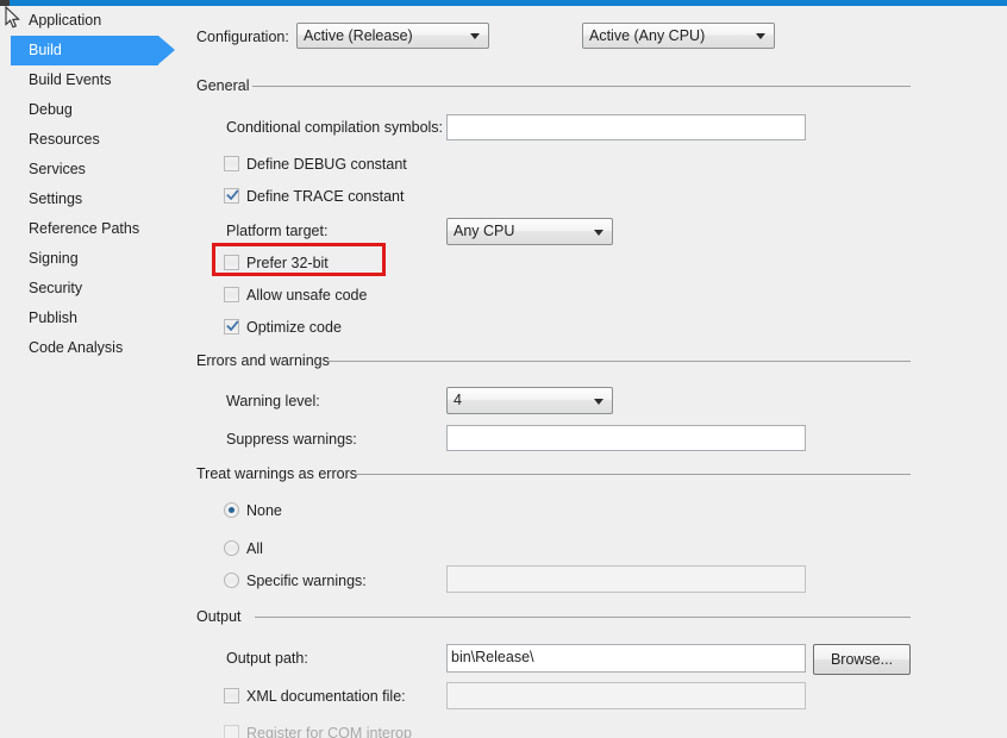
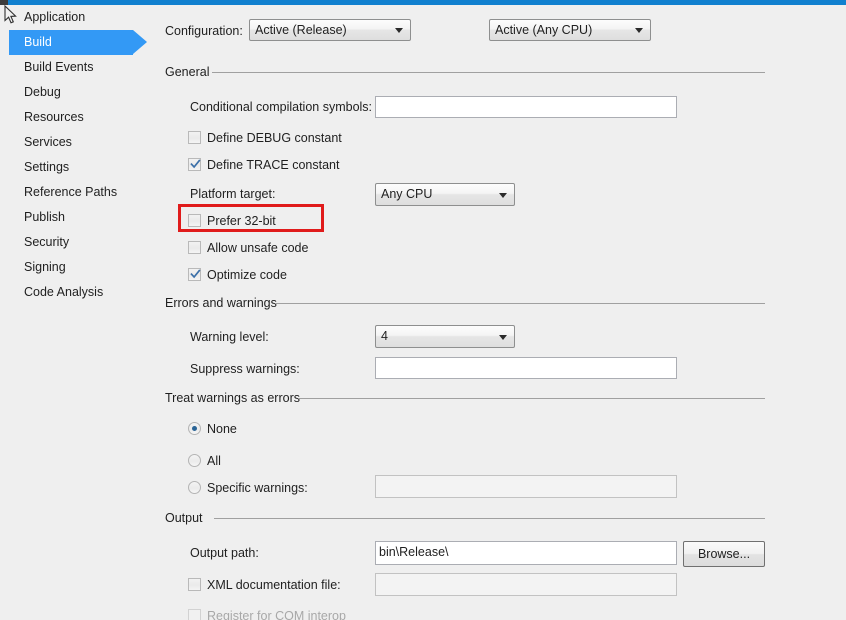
  Application
  Build
  Build Events
  Debug
  Resources
  Services
  Settings
  Reference Paths
- Signing
+ Publish
  Security
- Publish
+ Signing
  Code Analysis
  Configuration:
  Active (Release)
  Active (Any CPU)
  General
  Conditional compilation symbols:
  Define DEBUG constant
  Define TRACE constant
  Platform target:
  Any CPU
  Prefer 32-bit
  Allow unsafe code
  Optimize code
  Errors and warnings
  Warning level:
  4
  Suppress warnings:
  Treat warnings as errors
  None
  All
  Specific warnings:
  Output
  Output path:
  bin\Release\
  Browse...
  XML documentation file:
  Register for COM interop
